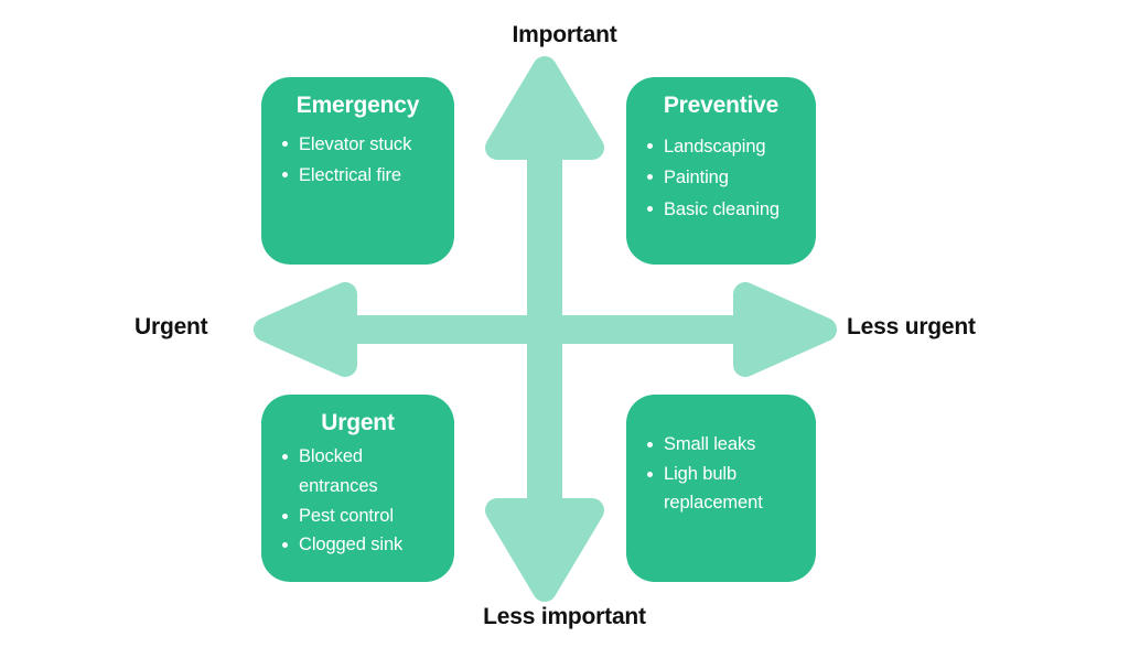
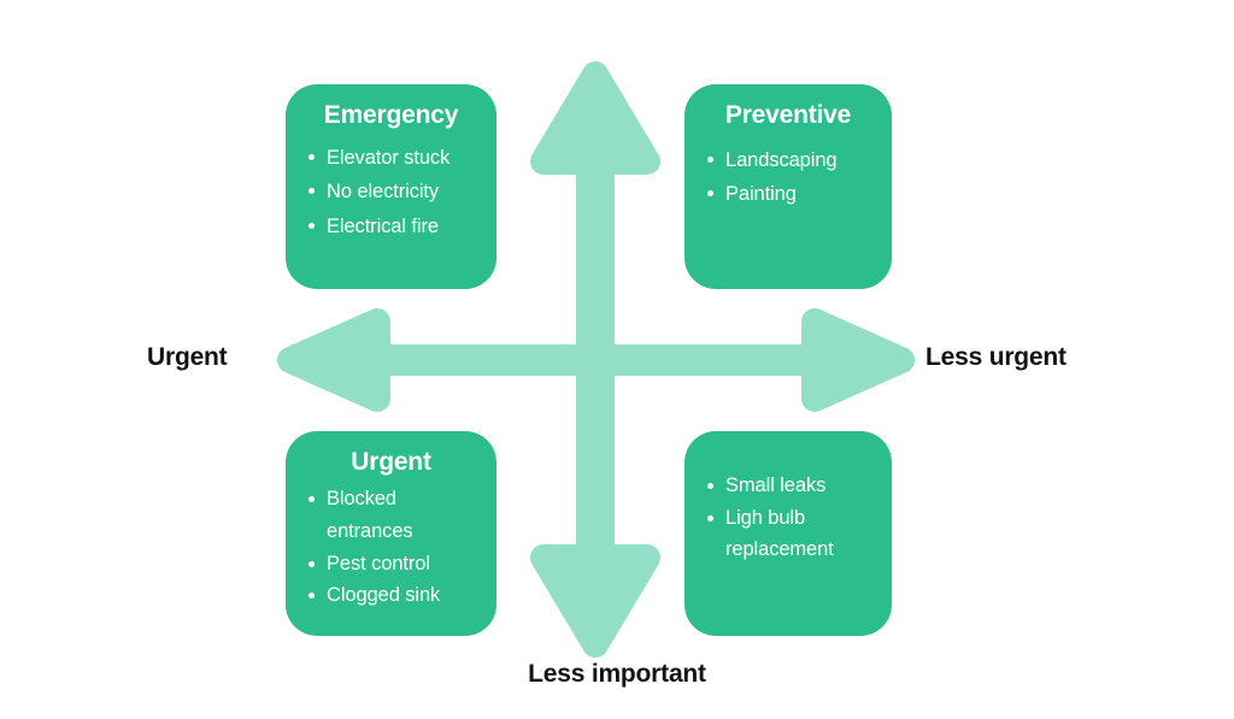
- Important
  Less important
  Urgent
  Less urgent
  Emergency
  Elevator stuck
+ No electricity
  Electrical fire
  Preventive
  Landscaping
  Painting
- Basic cleaning
  Urgent
  Blocked entrances
  Pest control
  Clogged sink
  Small leaks
  Ligh bulb replacement
